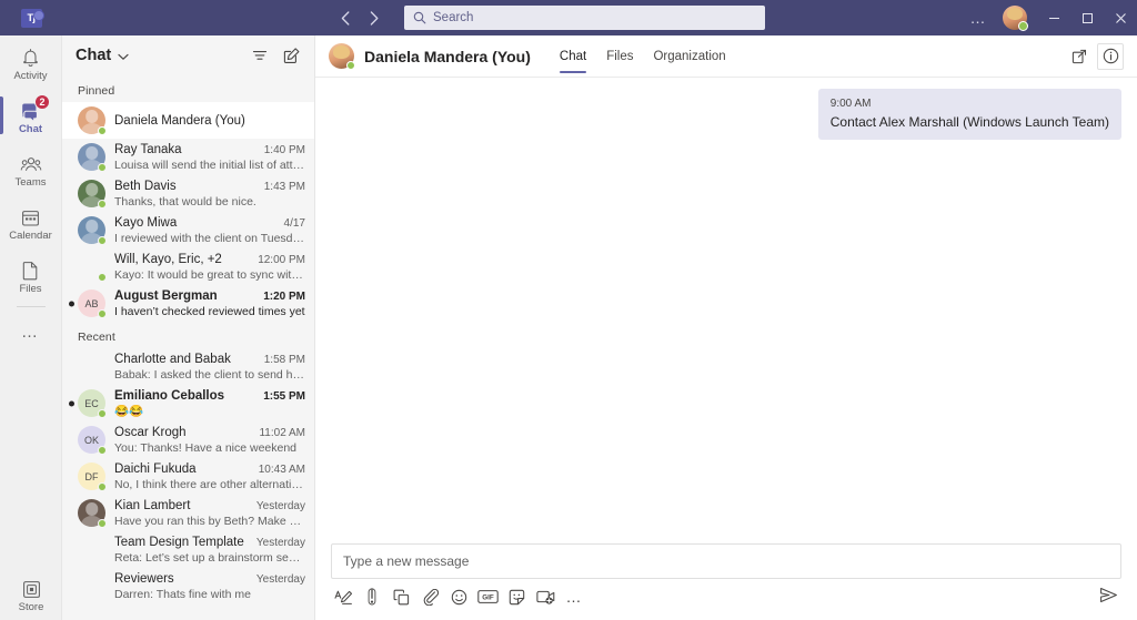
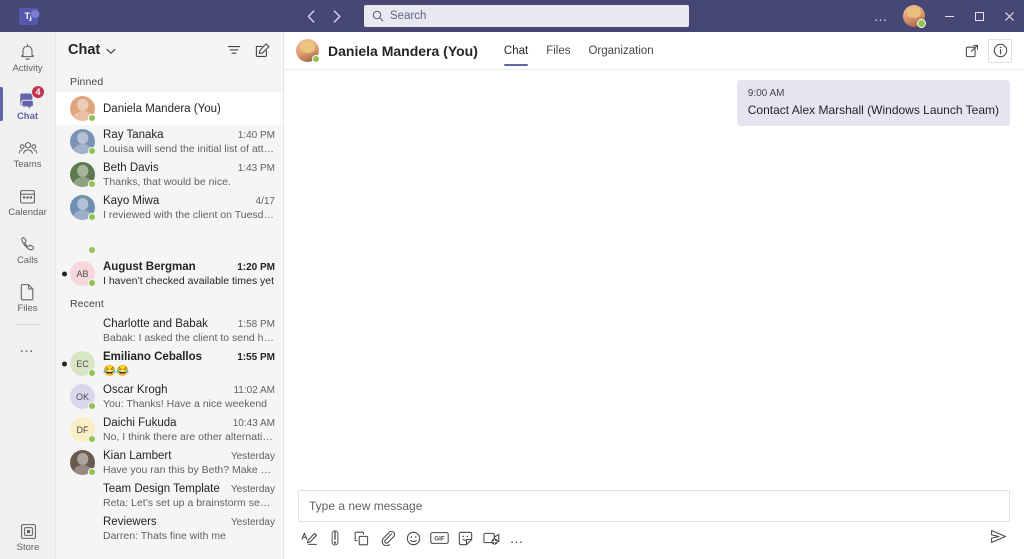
  Tj
  Search
  …
  Activity
- 2
+ 4
  Chat
  Teams
  Calendar
+ Calls
  Files
  …
  Store
  Chat
  Pinned
  Daniela Mandera (You)
  Ray Tanaka
  1:40 PM
  Louisa will send the initial list of atte…
  Beth Davis
  1:43 PM
  Thanks, that would be nice.
  Kayo Miwa
  4/17
  I reviewed with the client on Tuesda…
- Will, Kayo, Eric, +2
- 12:00 PM
- Kayo: It would be great to sync with…
  AB
  August Bergman
  1:20 PM
- I haven’t checked reviewed times yet
+ I haven’t checked available times yet
  Recent
  Charlotte and Babak
  1:58 PM
  Babak: I asked the client to send her
  EC
  Emiliano Ceballos
  1:55 PM
  😂😂
  OK
  Oscar Krogh
  11:02 AM
  You: Thanks! Have a nice weekend
  DF
  Daichi Fukuda
  10:43 AM
  No, I think there are other alternative
  Kian Lambert
  Yesterday
  Have you ran this by Beth? Make sur
  Team Design Template
  Yesterday
  Reta: Let’s set up a brainstorm sessi
  Reviewers
  Yesterday
  Darren: Thats fine with me
  Daniela Mandera (You)
  Chat
  Files
  Organization
  9:00 AM
  Contact Alex Marshall (Windows Launch Team)
  Type a new message
  …
